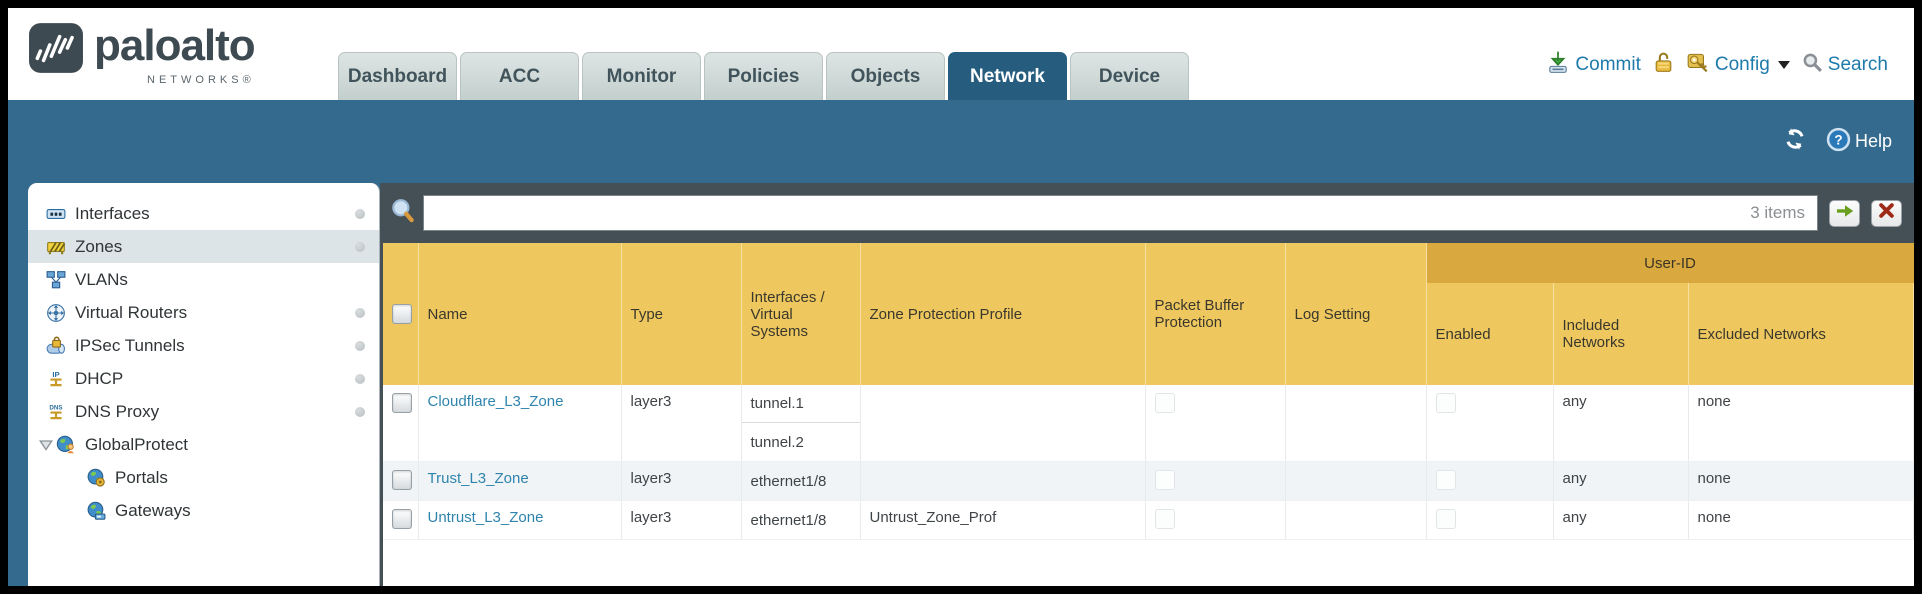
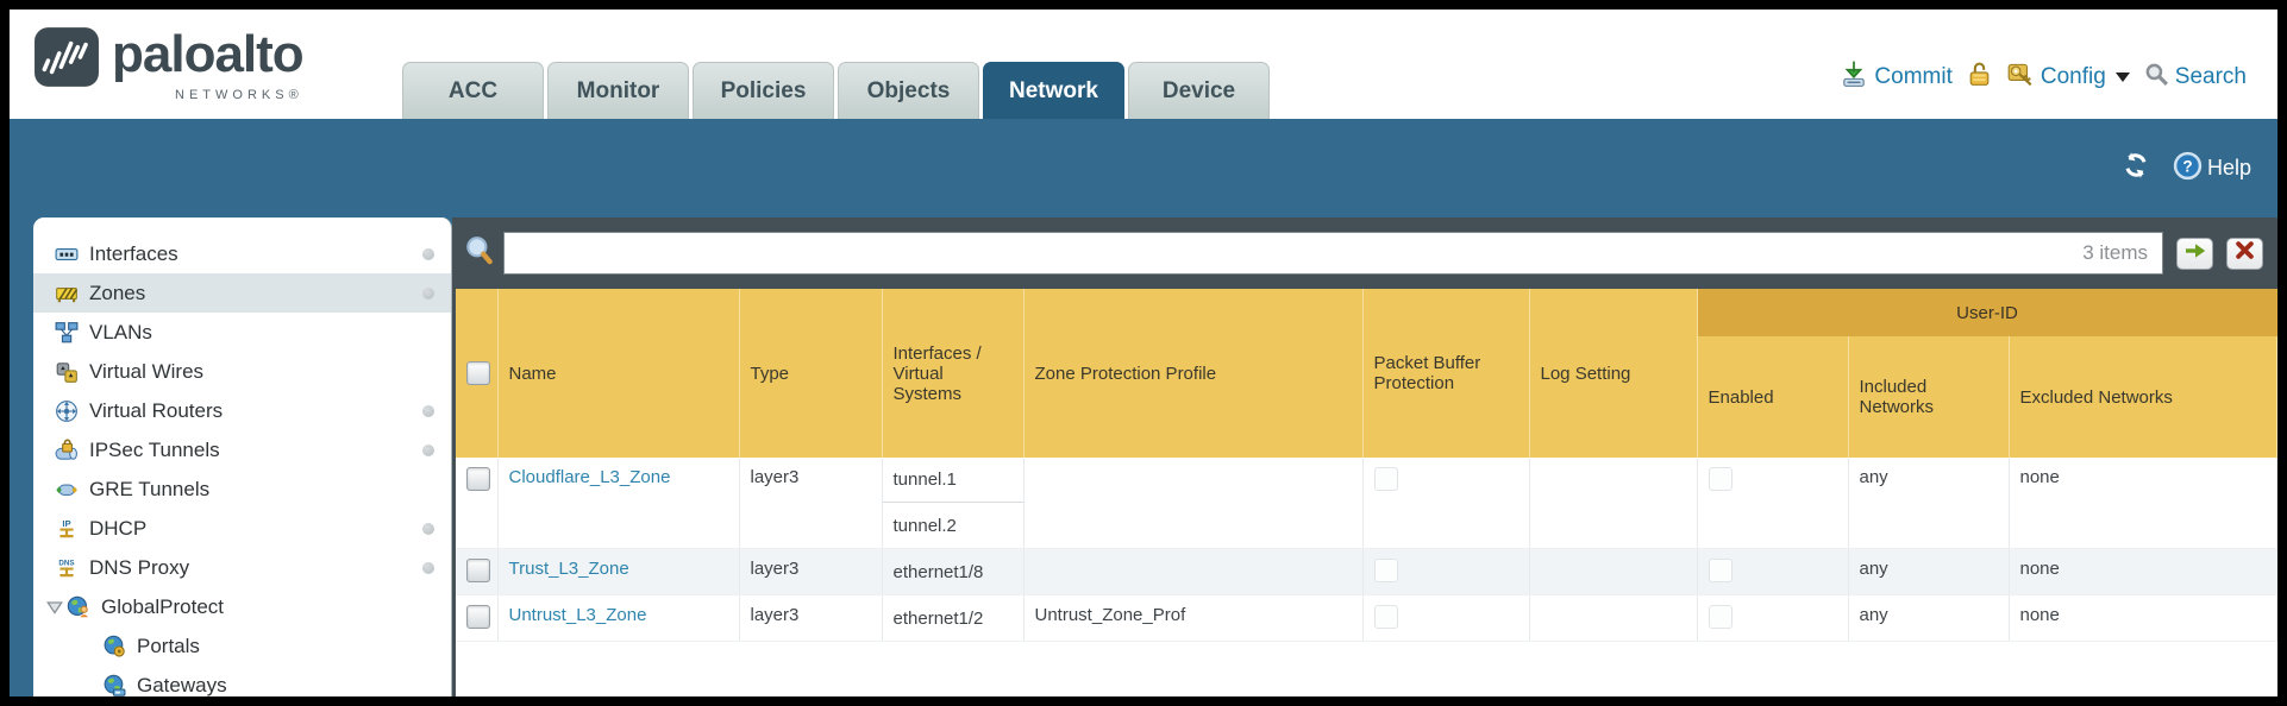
  paloalto
  NETWORKS®
- Dashboard
  ACC
  Monitor
  Policies
  Objects
  Network
  Device
  Commit
  Config
  Search
  ?
  Help
  Interfaces
  Zones
  VLANs
+ Virtual Wires
  Virtual Routers
  IPSec Tunnels
+ GRE Tunnels
  IP
  DHCP
  DNS Proxy
  GlobalProtect
  Portals
  Gateways
  3 items
  	Name	Type	Interfaces / Virtual Systems	Zone Protection Profile	Packet Buffer Protection	Log Setting	User-ID
  Enabled	Included Networks	Excluded Networks
  	Cloudflare_L3_Zone	layer3	tunnel.1tunnel.2					any	none
  	Trust_L3_Zone	layer3	ethernet1/8					any	none
- 	Untrust_L3_Zone	layer3	ethernet1/8	Untrust_Zone_Prof				any	none
+ 	Untrust_L3_Zone	layer3	ethernet1/2	Untrust_Zone_Prof				any	none
